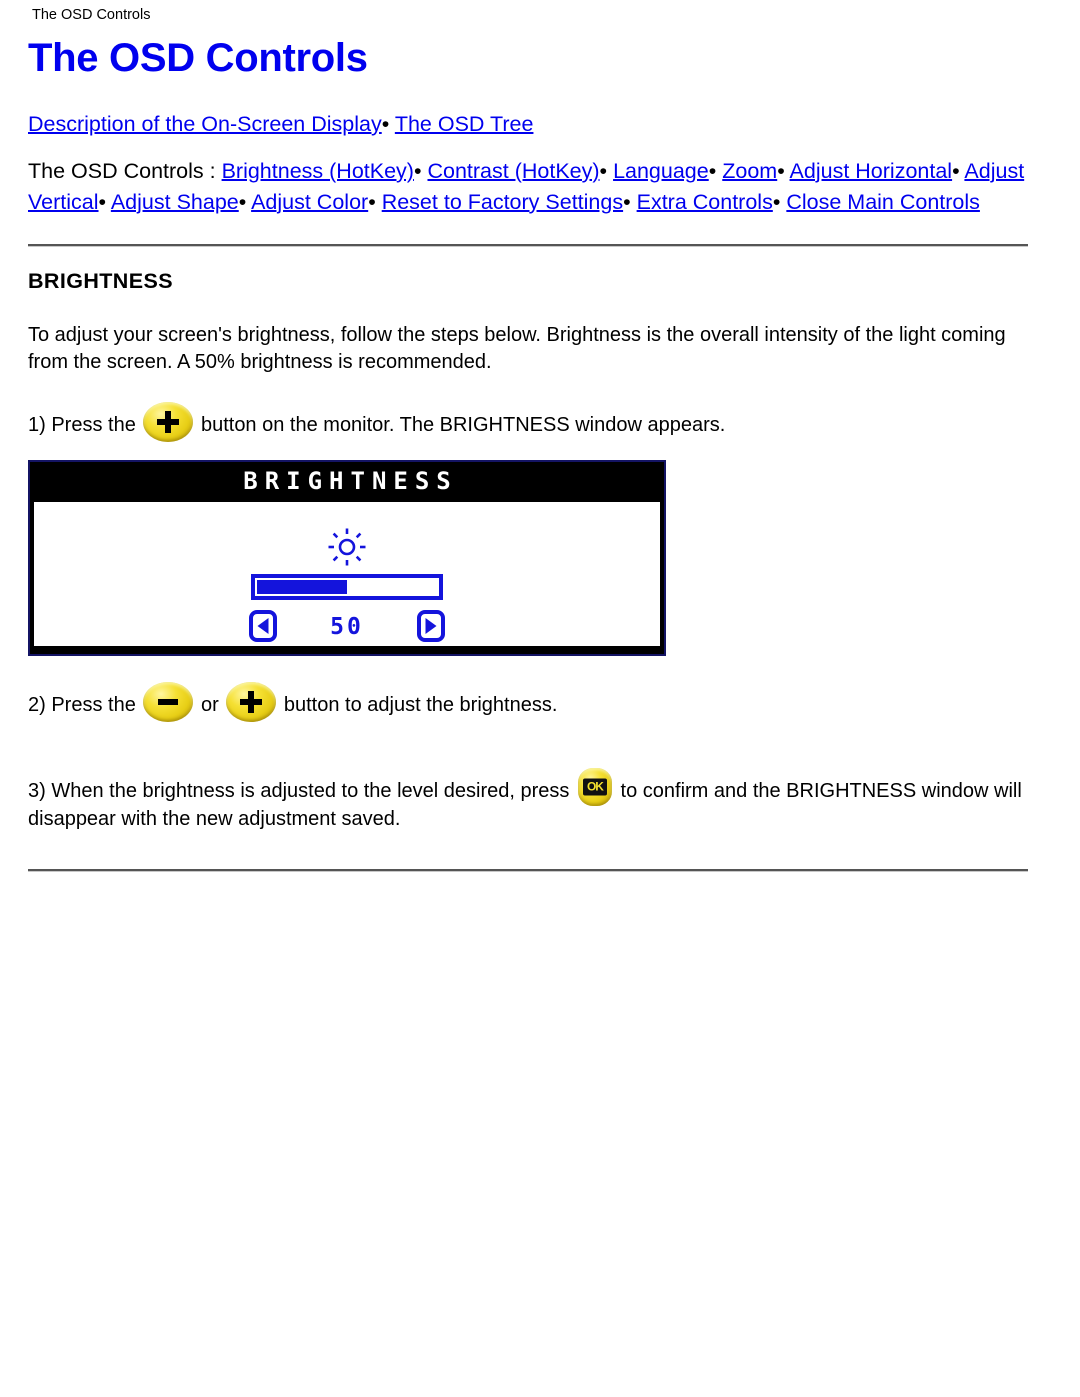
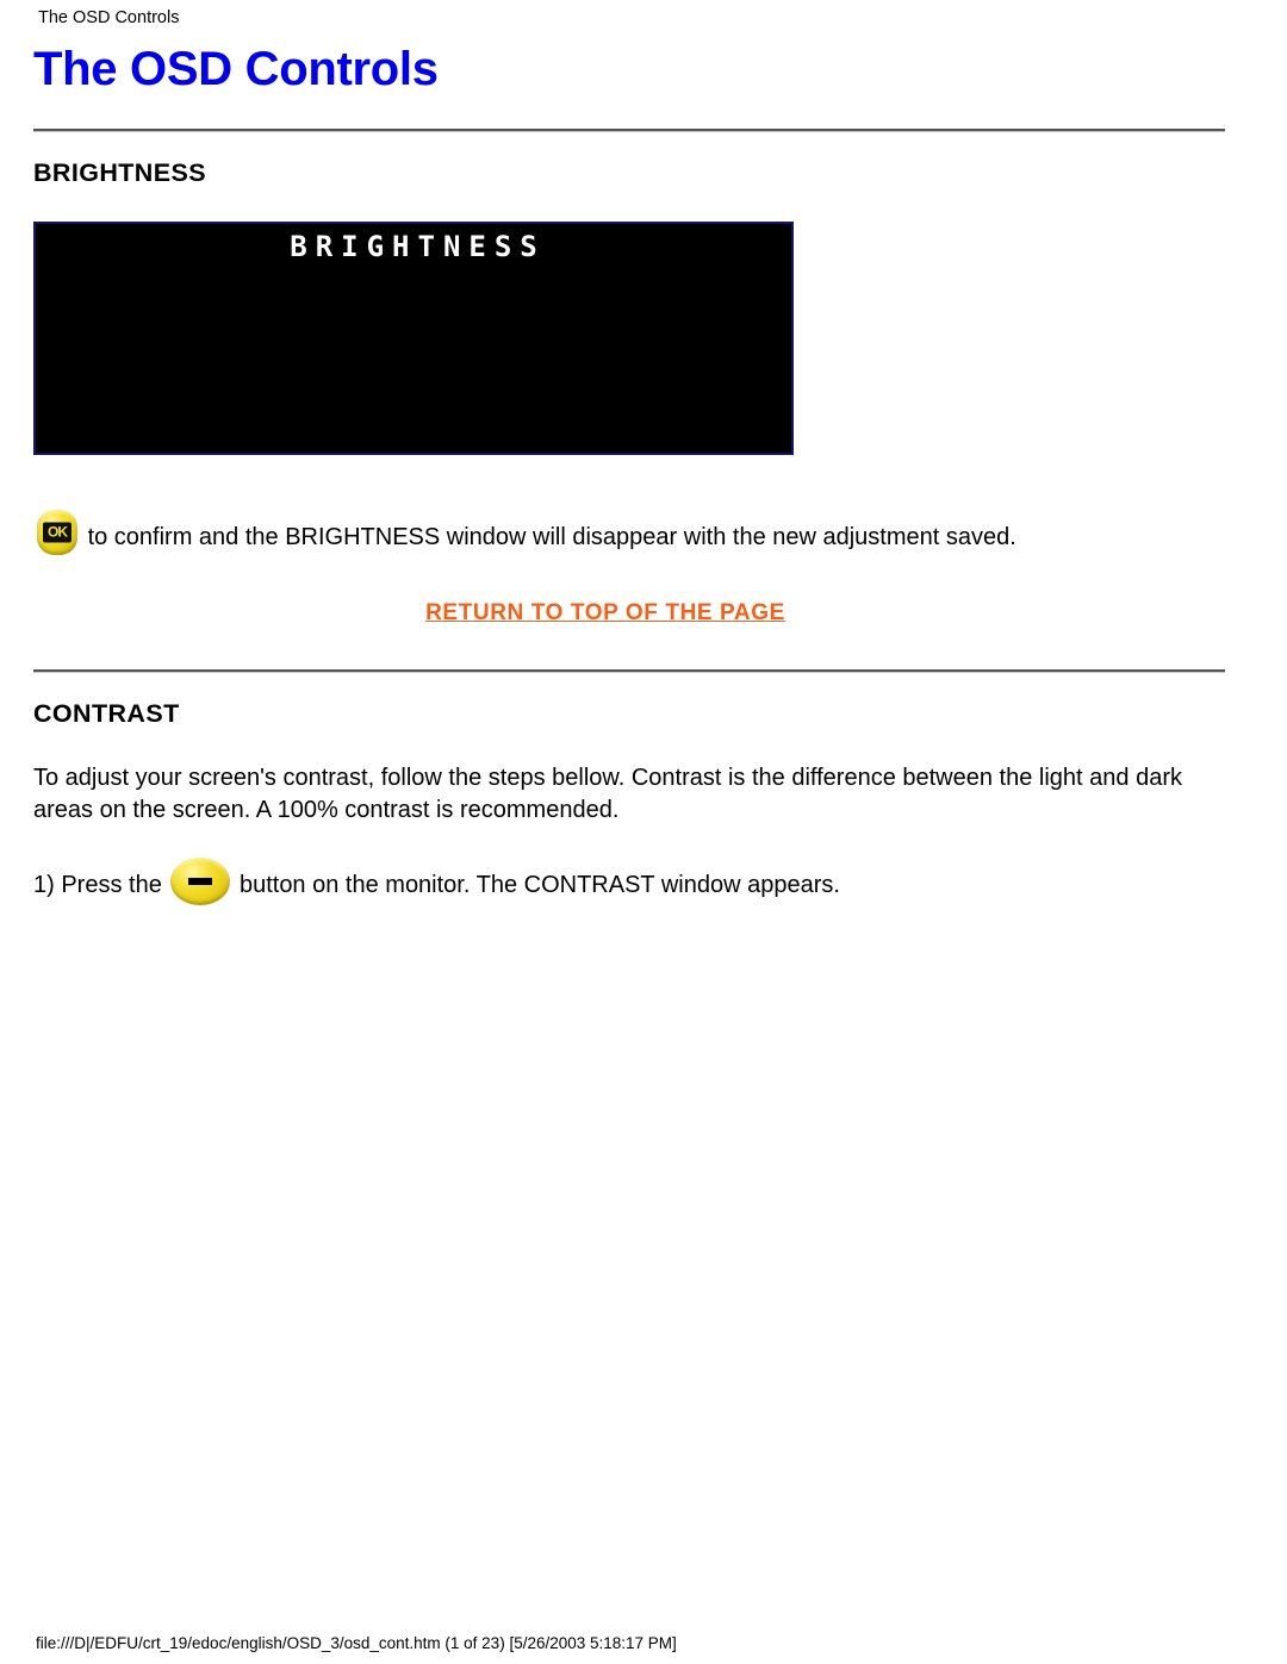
  The OSD Controls
  The OSD Controls
- Description of the On-Screen Display• The OSD Tree
- The OSD Controls : Brightness (HotKey)• Contrast (HotKey)• Language• Zoom• Adjust Horizontal• Adjust Vertical• Adjust Shape• Adjust Color• Reset to Factory Settings• Extra Controls• Close Main Controls
  BRIGHTNESS
- To adjust your screen's brightness, follow the steps below. Brightness is the overall intensity of the light coming from the screen. A 50% brightness is recommended.
- 1) Press the button on the monitor. The BRIGHTNESS window appears.
  BRIGHTNESS
- 50
- 2) Press the or button to adjust the brightness.
- 3) When the brightness is adjusted to the level desired, press
  OK
  to confirm and the BRIGHTNESS window will disappear with the new adjustment saved.
+ RETURN TO TOP OF THE PAGE
+ CONTRAST
+ To adjust your screen's contrast, follow the steps bellow. Contrast is the difference between the light and dark areas on the screen. A 100% contrast is recommended.
+ 1) Press the button on the monitor. The CONTRAST window appears.
+ file:///D|/EDFU/crt_19/edoc/english/OSD_3/osd_cont.htm (1 of 23) [5/26/2003 5:18:17 PM]
